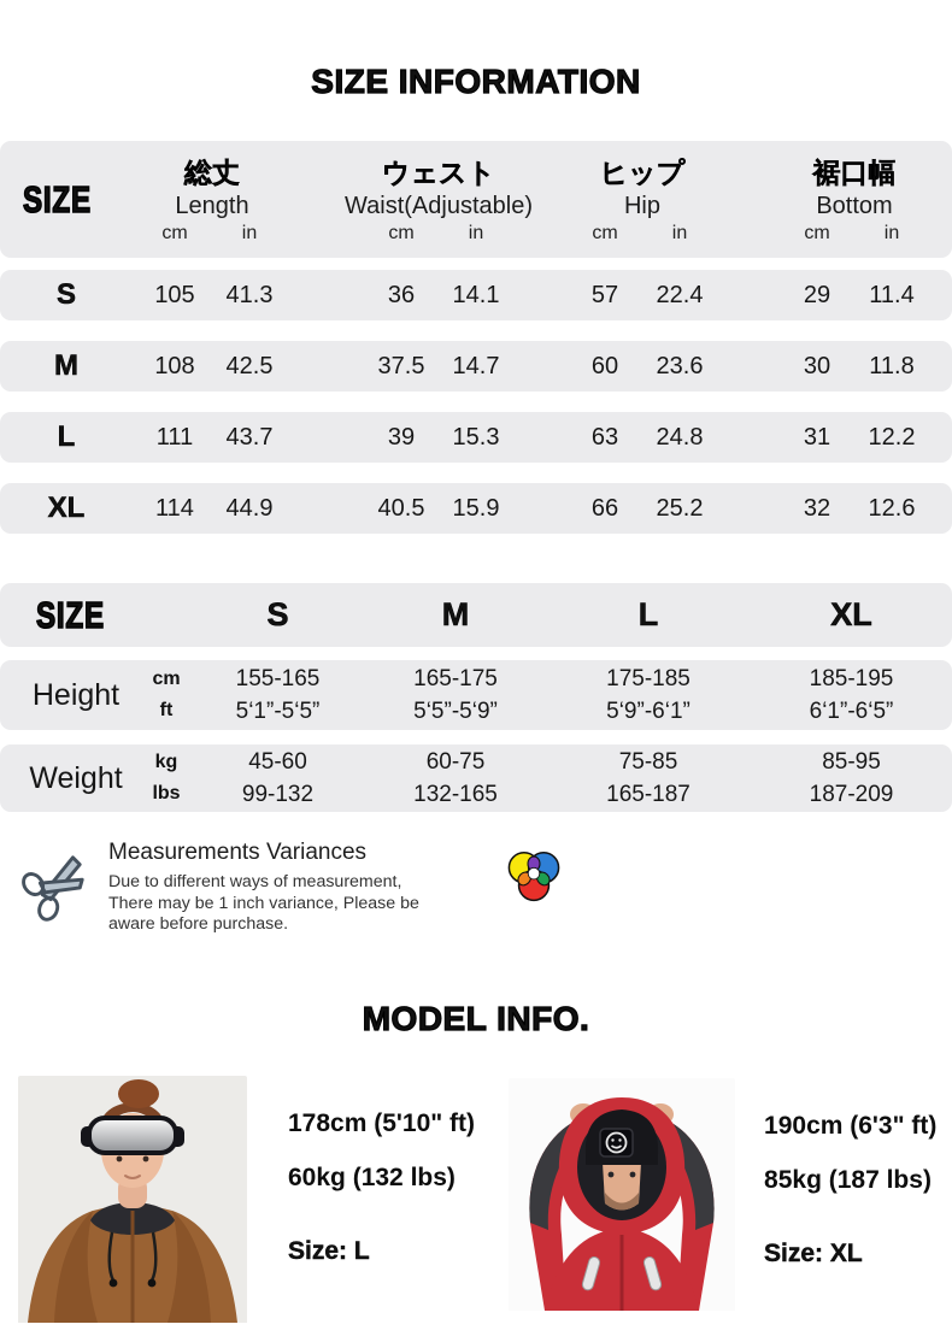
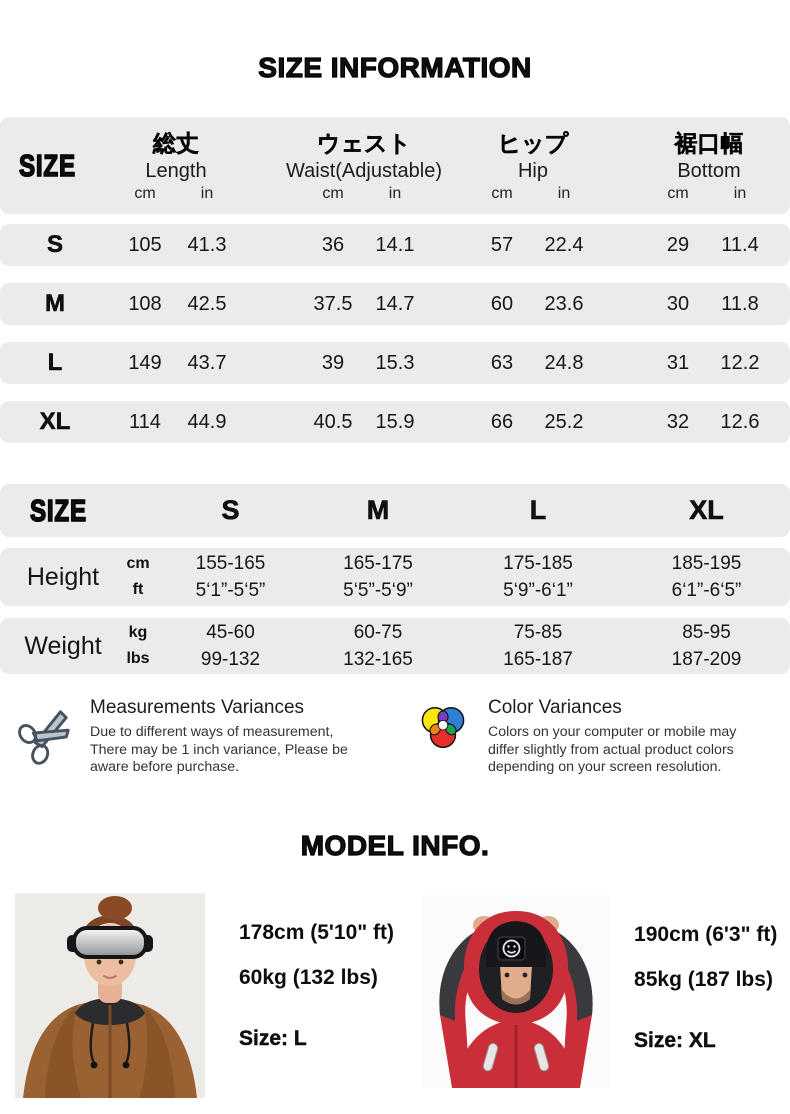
  SIZE INFORMATION
  SIZE
  総丈
  Length
  cm
  in
  ウェスト
  Waist(Adjustable)
  cm
  in
  ヒップ
  Hip
  cm
  in
  裾口幅
  Bottom
  cm
  in
  S
  105
  41.3
  36
  14.1
  57
  22.4
  29
  11.4
  M
  108
  42.5
  37.5
  14.7
  60
  23.6
  30
  11.8
  L
- 111
+ 149
  43.7
  39
  15.3
  63
  24.8
  31
  12.2
  XL
  114
  44.9
  40.5
  15.9
  66
  25.2
  32
  12.6
  SIZE
  S
  M
  L
  XL
  Height
  cm
  ft
  155-165
  5‘1”-5‘5”
  165-175
  5‘5”-5‘9”
  175-185
  5‘9”-6‘1”
  185-195
  6‘1”-6‘5”
  Weight
  kg
  lbs
  45-60
  99-132
  60-75
  132-165
  75-85
  165-187
  85-95
  187-209
  Measurements Variances
  Due to different ways of measurement,
  There may be 1 inch variance, Please be
  aware before purchase.
+ Color Variances
+ Colors on your computer or mobile may
+ differ slightly from actual product colors
+ depending on your screen resolution.
  MODEL INFO.
  178cm (5'10" ft)
  60kg (132 lbs)
  Size: L
  190cm (6'3" ft)
  85kg (187 lbs)
  Size: XL
